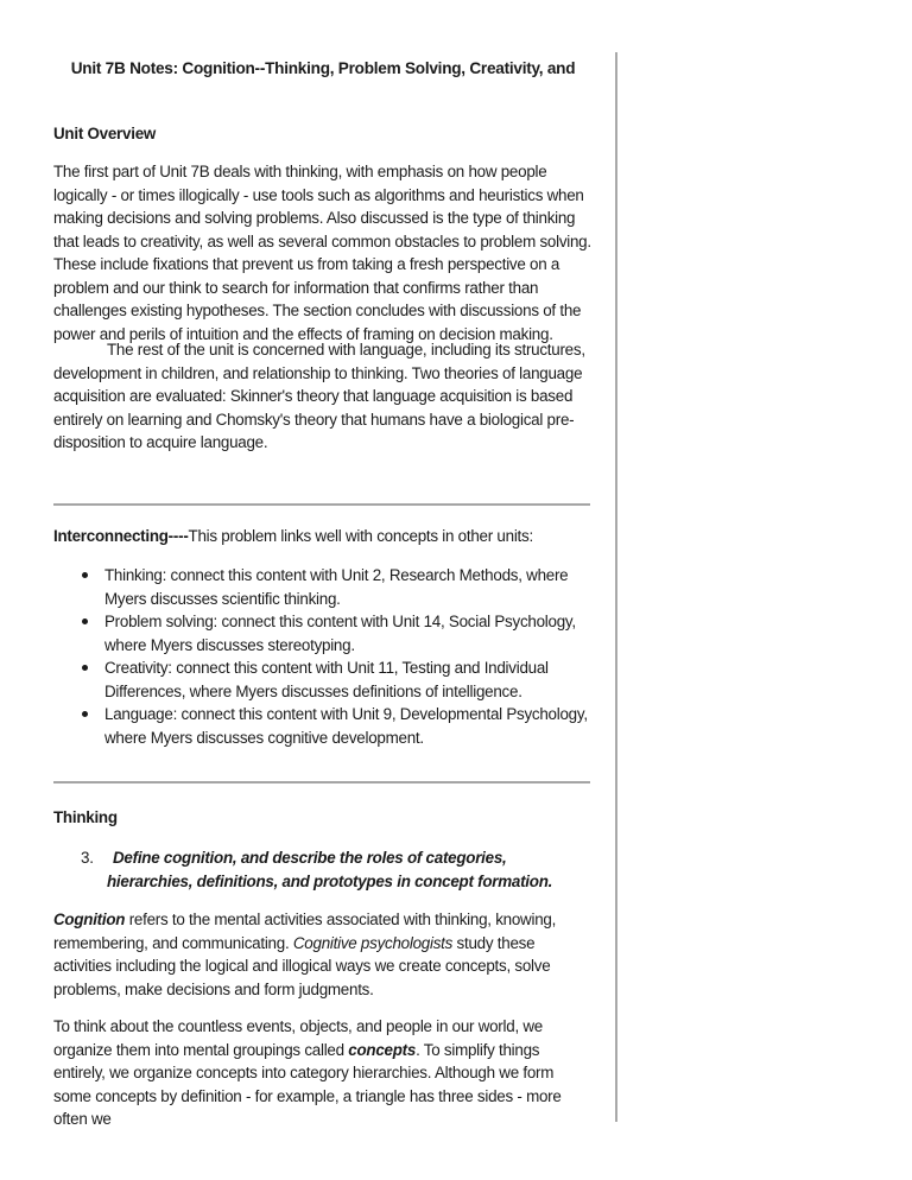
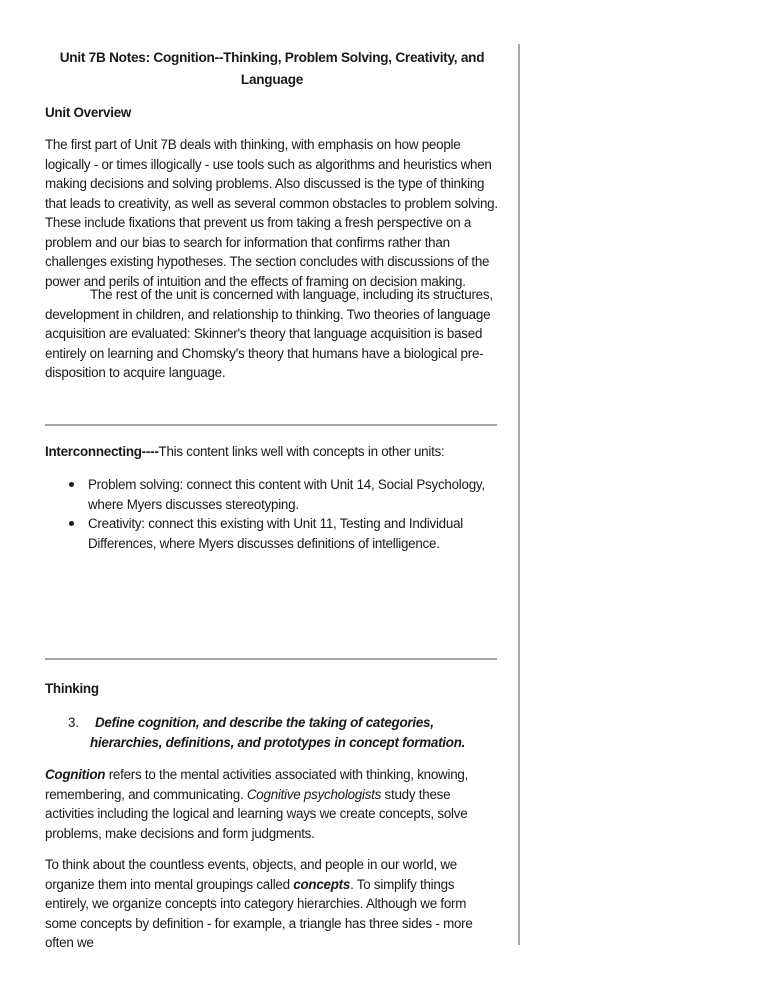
  Unit 7B Notes: Cognition--Thinking, Problem Solving, Creativity, and
+ Language
  Unit Overview
- The first part of Unit 7B deals with thinking, with emphasis on how people logically - or times illogically - use tools such as algorithms and heuristics when making decisions and solving problems. Also discussed is the type of thinking that leads to creativity, as well as several common obstacles to problem solving. These include fixations that prevent us from taking a fresh perspective on a problem and our think to search for information that confirms rather than challenges existing hypotheses. The section concludes with discussions of the power and perils of intuition and the effects of framing on decision making.
+ The first part of Unit 7B deals with thinking, with emphasis on how people logically - or times illogically - use tools such as algorithms and heuristics when making decisions and solving problems. Also discussed is the type of thinking that leads to creativity, as well as several common obstacles to problem solving. These include fixations that prevent us from taking a fresh perspective on a problem and our bias to search for information that confirms rather than challenges existing hypotheses. The section concludes with discussions of the power and perils of intuition and the effects of framing on decision making.
  The rest of the unit is concerned with language, including its structures, development in children, and relationship to thinking. Two theories of language acquisition are evaluated: Skinner's theory that language acquisition is based entirely on learning and Chomsky's theory that humans have a biological pre-disposition to acquire language.
- Interconnecting----This problem links well with concepts in other units:
+ Interconnecting----This content links well with concepts in other units:
- Thinking: connect this content with Unit 2, Research Methods, where Myers discusses scientific thinking.
  Problem solving: connect this content with Unit 14, Social Psychology, where Myers discusses stereotyping.
- Creativity: connect this content with Unit 11, Testing and Individual Differences, where Myers discusses definitions of intelligence.
+ Creativity: connect this existing with Unit 11, Testing and Individual Differences, where Myers discusses definitions of intelligence.
- Language: connect this content with Unit 9, Developmental Psychology, where Myers discusses cognitive development.
  Thinking
  3.
- Define cognition, and describe the roles of categories, hierarchies, definitions, and prototypes in concept formation.
+ Define cognition, and describe the taking of categories, hierarchies, definitions, and prototypes in concept formation.
- Cognition refers to the mental activities associated with thinking, knowing, remembering, and communicating. Cognitive psychologists study these activities including the logical and illogical ways we create concepts, solve problems, make decisions and form judgments.
+ Cognition refers to the mental activities associated with thinking, knowing, remembering, and communicating. Cognitive psychologists study these activities including the logical and learning ways we create concepts, solve problems, make decisions and form judgments.
  To think about the countless events, objects, and people in our world, we organize them into mental groupings called concepts. To simplify things entirely, we organize concepts into category hierarchies. Although we form some concepts by definition - for example, a triangle has three sides - more often we
